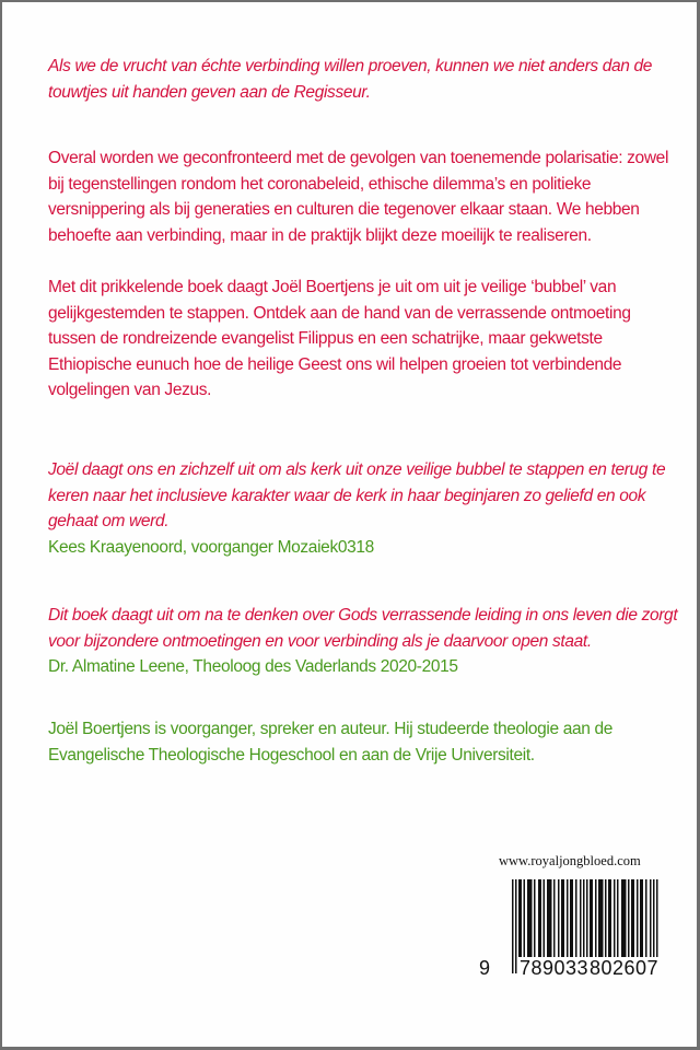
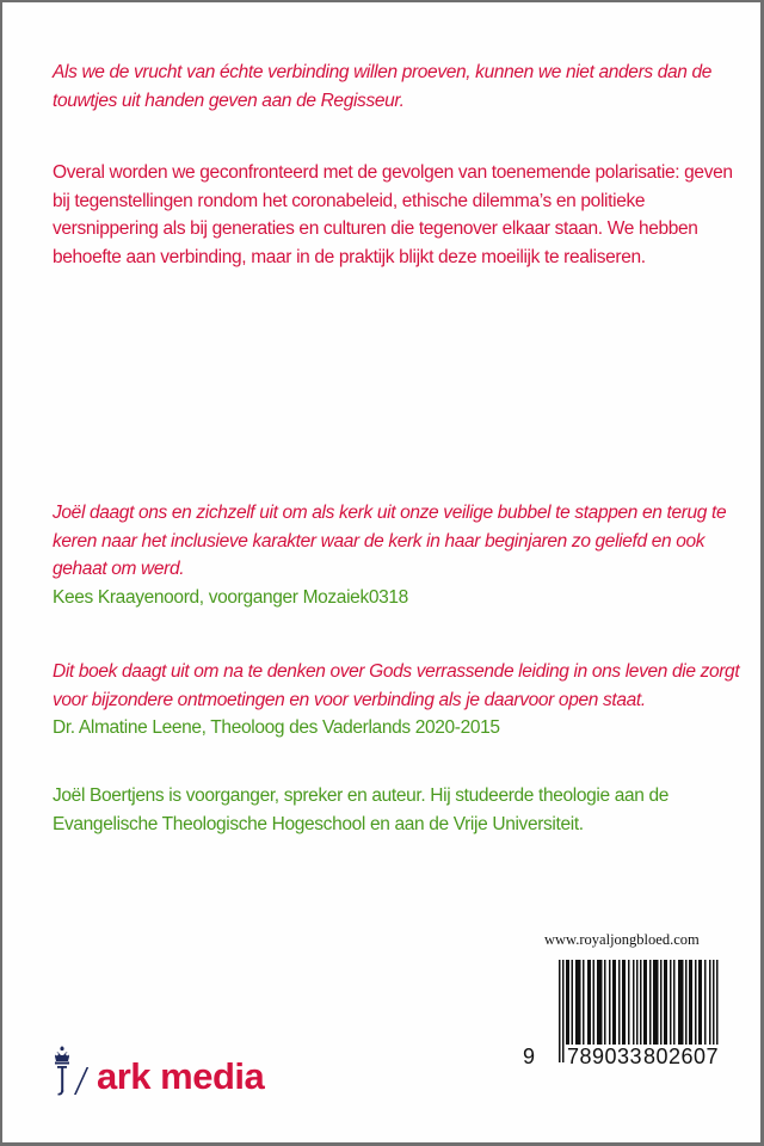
  Als we de vrucht van échte verbinding willen proeven, kunnen we niet anders dan de touwtjes uit handen geven aan de Regisseur.
- Overal worden we geconfronteerd met de gevolgen van toenemende polarisatie: zowel bij tegenstellingen rondom het coronabeleid, ethische dilemma’s en politieke versnippering als bij generaties en culturen die tegenover elkaar staan. We hebben behoefte aan verbinding, maar in de praktijk blijkt deze moeilijk te realiseren.
+ Overal worden we geconfronteerd met de gevolgen van toenemende polarisatie: geven bij tegenstellingen rondom het coronabeleid, ethische dilemma’s en politieke versnippering als bij generaties en culturen die tegenover elkaar staan. We hebben behoefte aan verbinding, maar in de praktijk blijkt deze moeilijk te realiseren.
- Met dit prikkelende boek daagt Joël Boertjens je uit om uit je veilige ‘bubbel’ van gelijkgestemden te stappen. Ontdek aan de hand van de verrassende ontmoeting tussen de rondreizende evangelist Filippus en een schatrijke, maar gekwetste Ethiopische eunuch hoe de heilige Geest ons wil helpen groeien tot verbindende volgelingen van Jezus.
  Joël daagt ons en zichzelf uit om als kerk uit onze veilige bubbel te stappen en terug te keren naar het inclusieve karakter waar de kerk in haar beginjaren zo geliefd en ook gehaat om werd.
  Kees Kraayenoord, voorganger Mozaiek0318
  Dit boek daagt uit om na te denken over Gods verrassende leiding in ons leven die zorgt voor bijzondere ontmoetingen en voor verbinding als je daarvoor open staat.
  Dr. Almatine Leene, Theoloog des Vaderlands 2020-2015
  Joël Boertjens is voorganger, spreker en auteur. Hij studeerde theologie aan de Evangelische Theologische Hogeschool en aan de Vrije Universiteit.
+ ark media
  www.royaljongbloed.com
  9
  789033
  802607
